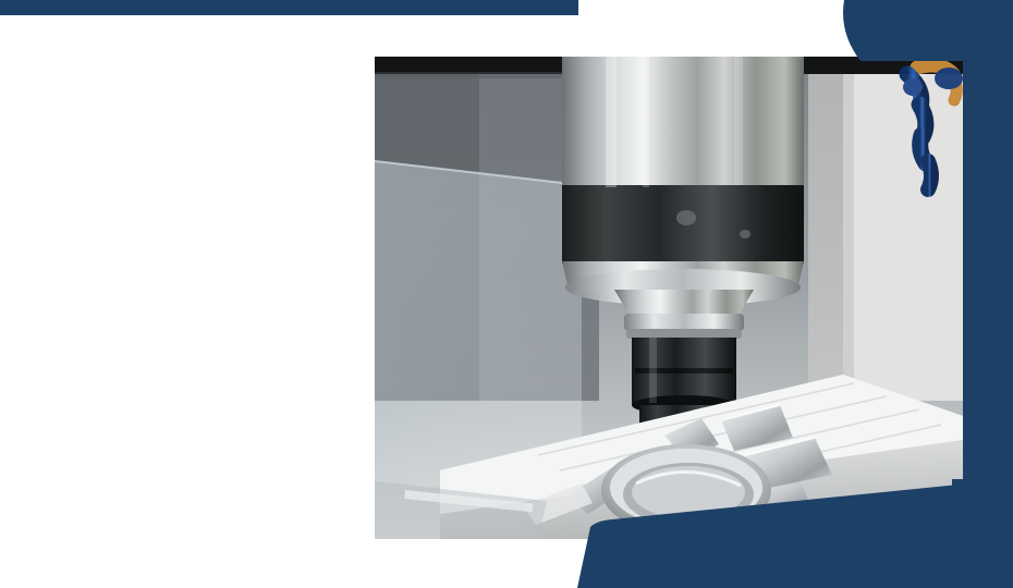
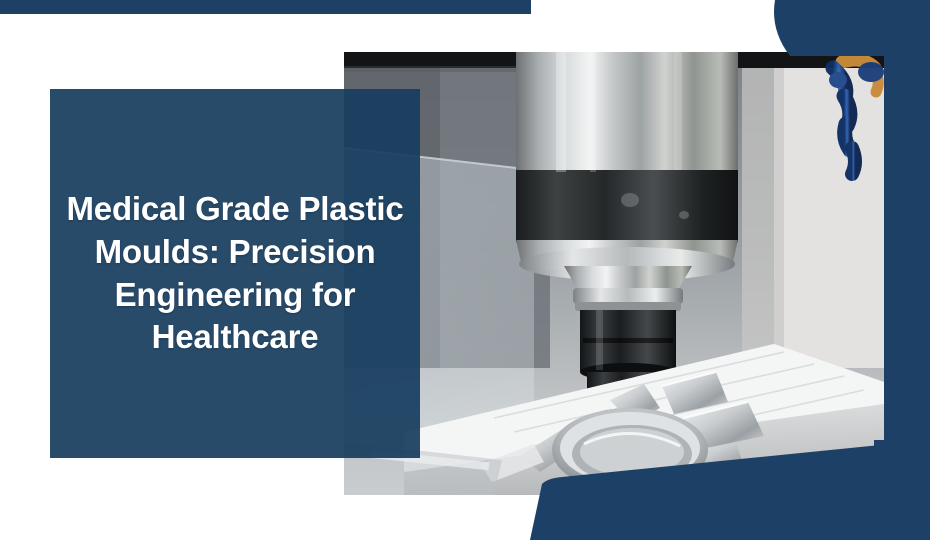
+ Medical Grade Plastic Moulds: Precision Engineering for Healthcare
